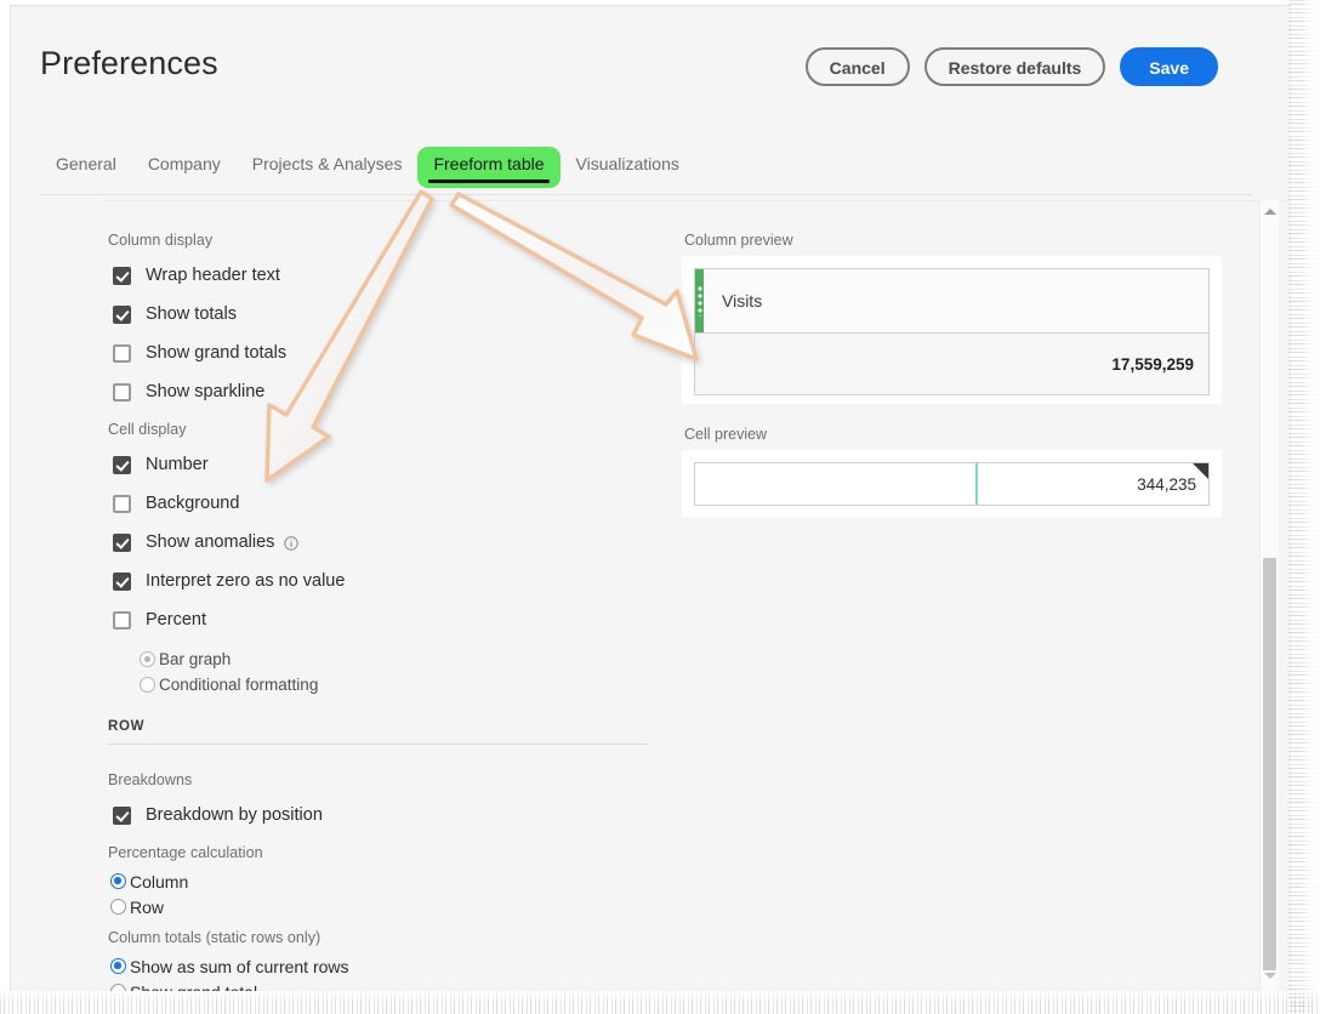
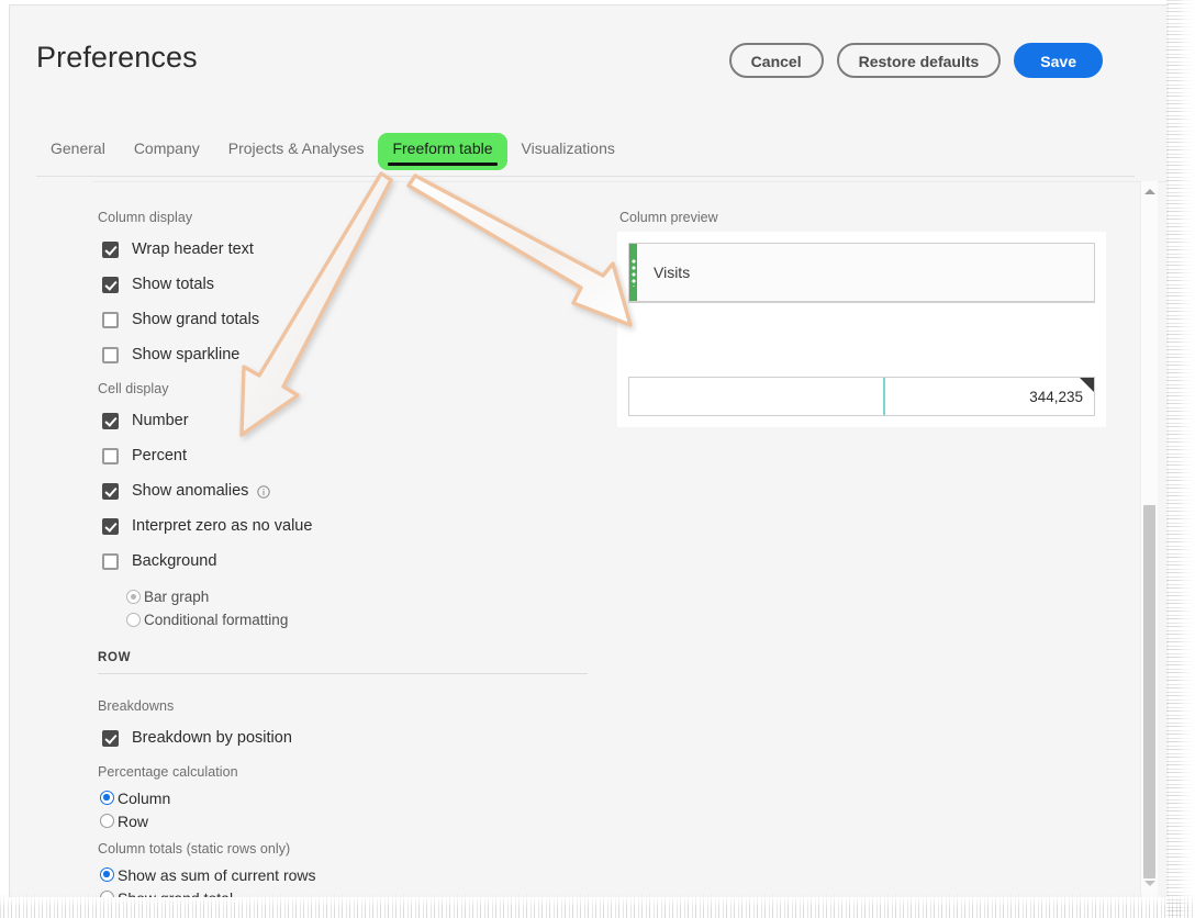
  Preferences
  Cancel
  Restore defaults
  Save
  General
  Company
  Projects & Analyses
  Freeform table
  Visualizations
  Column display
  Wrap header text
  Show totals
  Show grand totals
  Show sparkline
  Cell display
  Number
- Background
+ Percent
  Show anomalies
  Interpret zero as no value
- Percent
+ Background
  Bar graph
  Conditional formatting
  ROW
  Breakdowns
  Breakdown by position
  Percentage calculation
  Column
  Row
  Column totals (static rows only)
  Show as sum of current rows
  Column preview
  Visits
- 17,559,259
- Cell preview
  344,235
